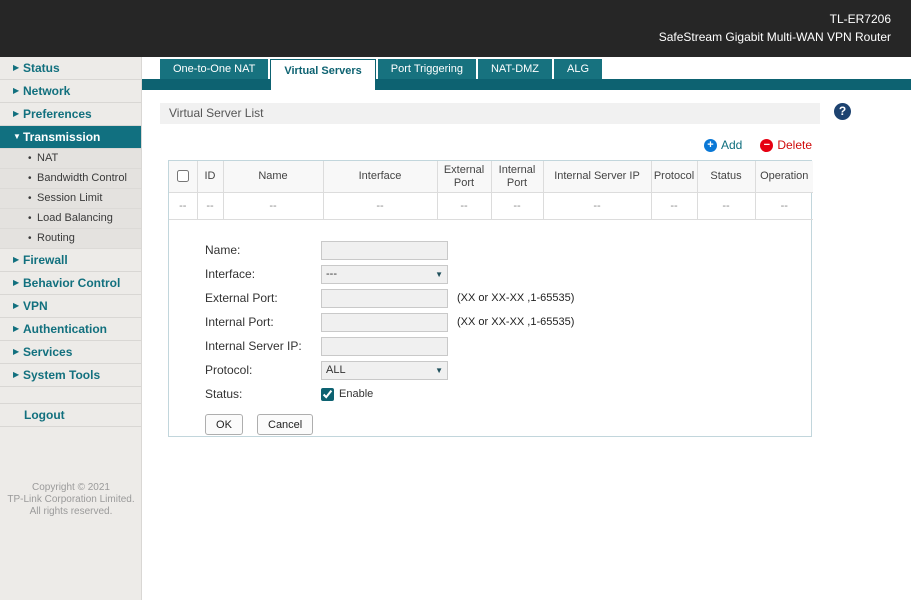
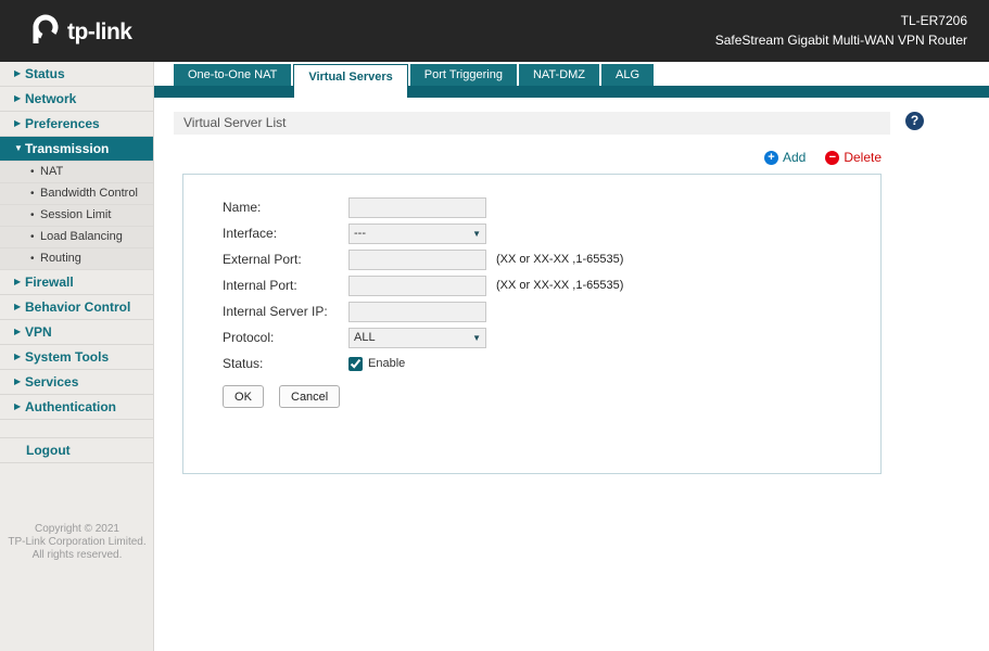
+ tp-link
  TL-ER7206
  SafeStream Gigabit Multi-WAN VPN Router
  One-to-One NAT
  Virtual Servers
  Port Triggering
  NAT-DMZ
  ALG
  ▶
  Status
  ▶
  Network
  ▶
  Preferences
  ▼
  Transmission
  •
  NAT
  •
  Bandwidth Control
  •
  Session Limit
  •
  Load Balancing
  •
  Routing
  ▶
  Firewall
  ▶
  Behavior Control
  ▶
  VPN
  ▶
- Authentication
+ System Tools
  ▶
  Services
  ▶
- System Tools
+ Authentication
  Logout
  Copyright © 2021
  TP-Link Corporation Limited.
  All rights reserved.
  Virtual Server List
  ?
  +
  Add
  −
  Delete
- 	ID	Name	Interface	External Port	Internal Port	Internal Server IP	Protocol	Status	Operation
- --	--	--	--	--	--	--	--	--	--
  Name:
  Interface:
  ---
  ▼
  External Port:
  (XX or XX-XX ,1-65535)
  Internal Port:
  (XX or XX-XX ,1-65535)
  Internal Server IP:
  Protocol:
  ALL
  ▼
  Status:
  Enable
  OK
  Cancel
